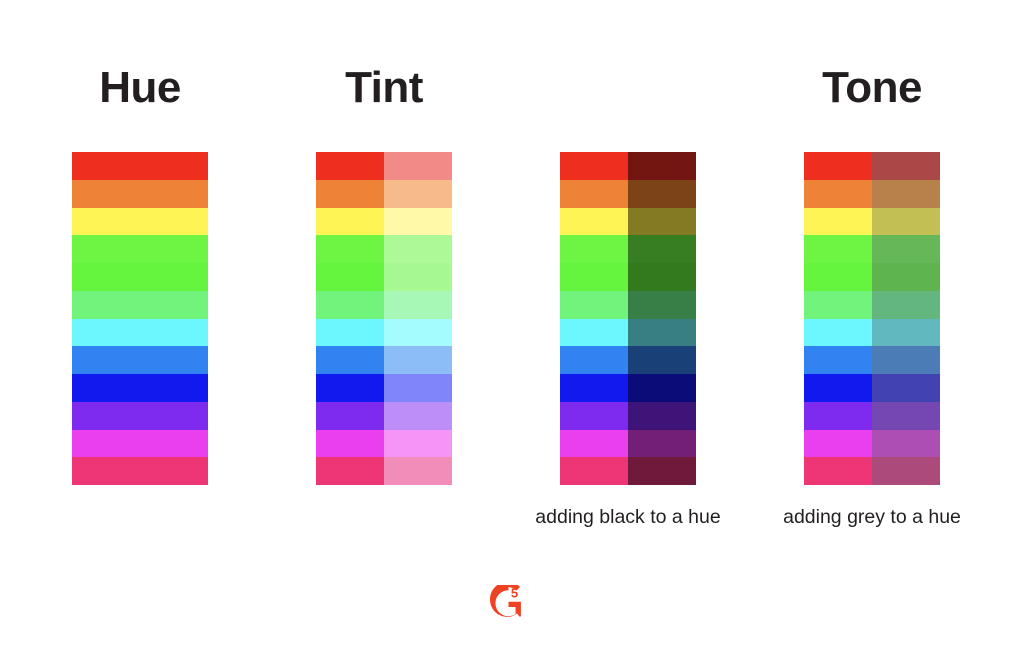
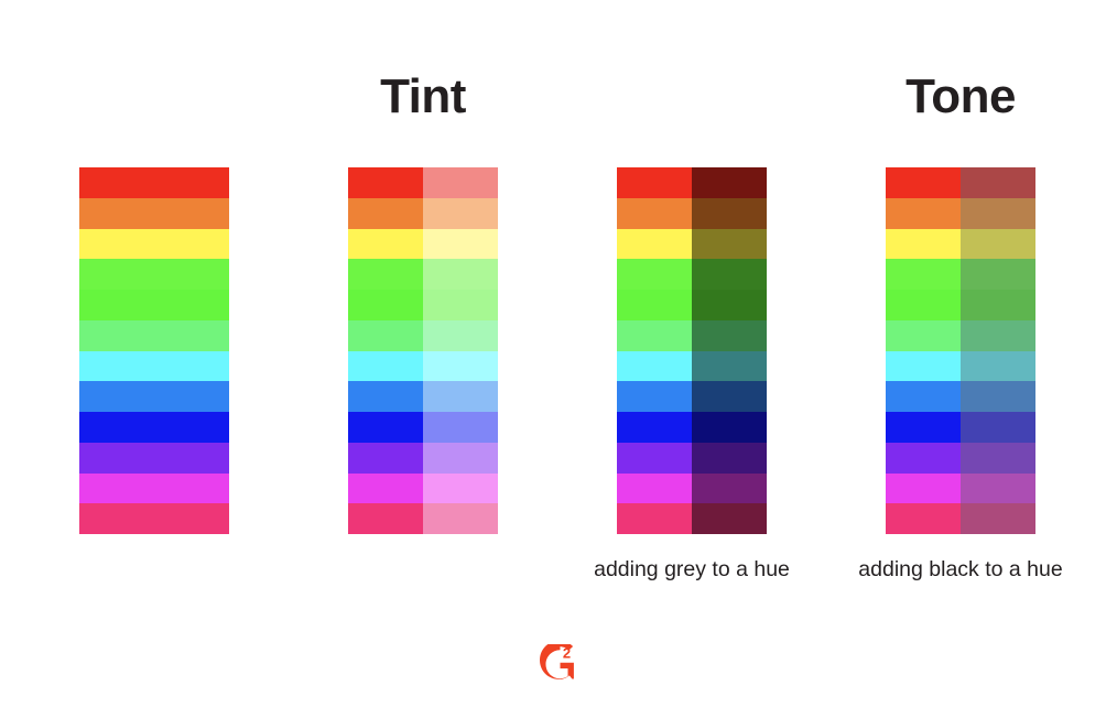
- Hue
  Tint
- adding black to a hue
+ adding grey to a hue
  Tone
- adding grey to a hue
+ adding black to a hue
- 5
+ 2
